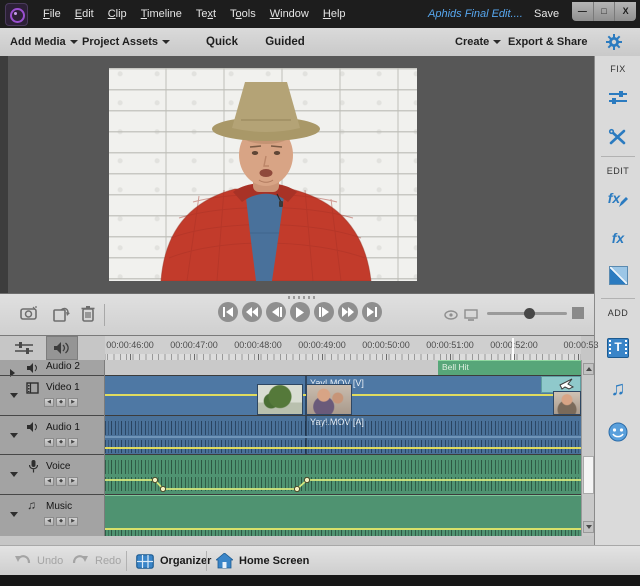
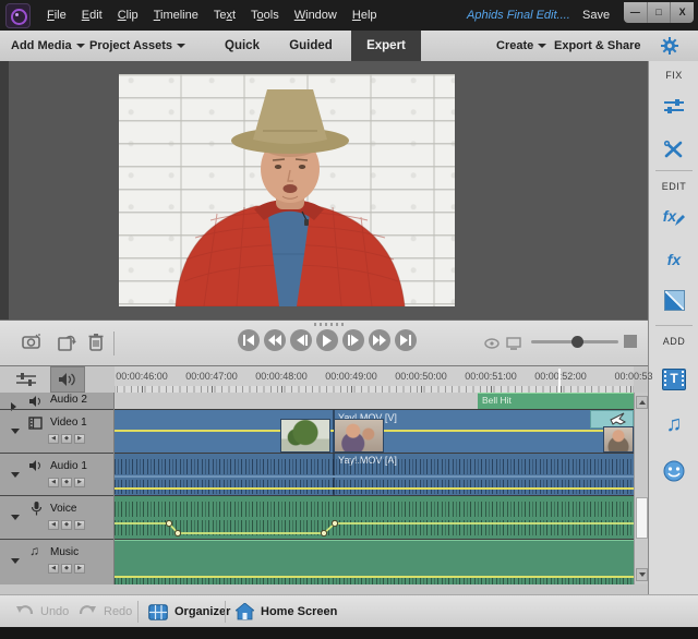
  File
  Edit
  Clip
  Timeline
  Text
  Tools
  Window
  Help
  Aphids Final Edit....
  Save
  —
  □
  X
  Add Media
  Project Assets
  Quick
  Guided
+ Expert
  Create
  Export & Share
  FIX
  EDIT
  fx
  fx
  ADD
  T
  ♫
  00:00:46:00
  00:00:47:00
  00:00:48:00
  00:00:49:00
  00:00:50:00
  00:00:51:00
  00:00:52:00
  00:00:53
  Audio 2
  Video 1
  Audio 1
  Voice
  ♫
  Music
  Bell Hit
  Yay!.MOV [V]
  Undo
  Redo
  Organizer
  Home Screen
